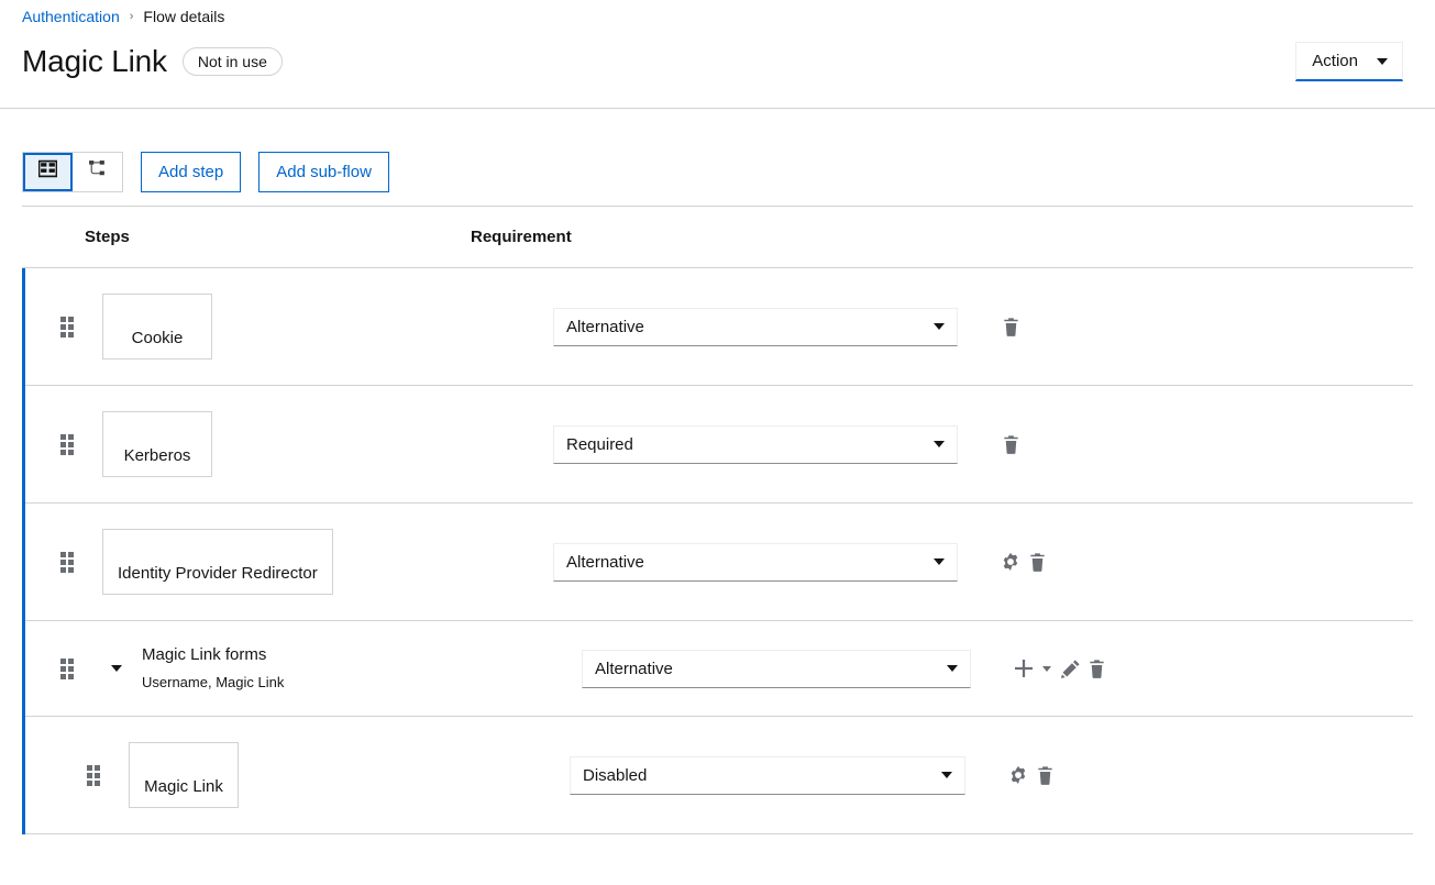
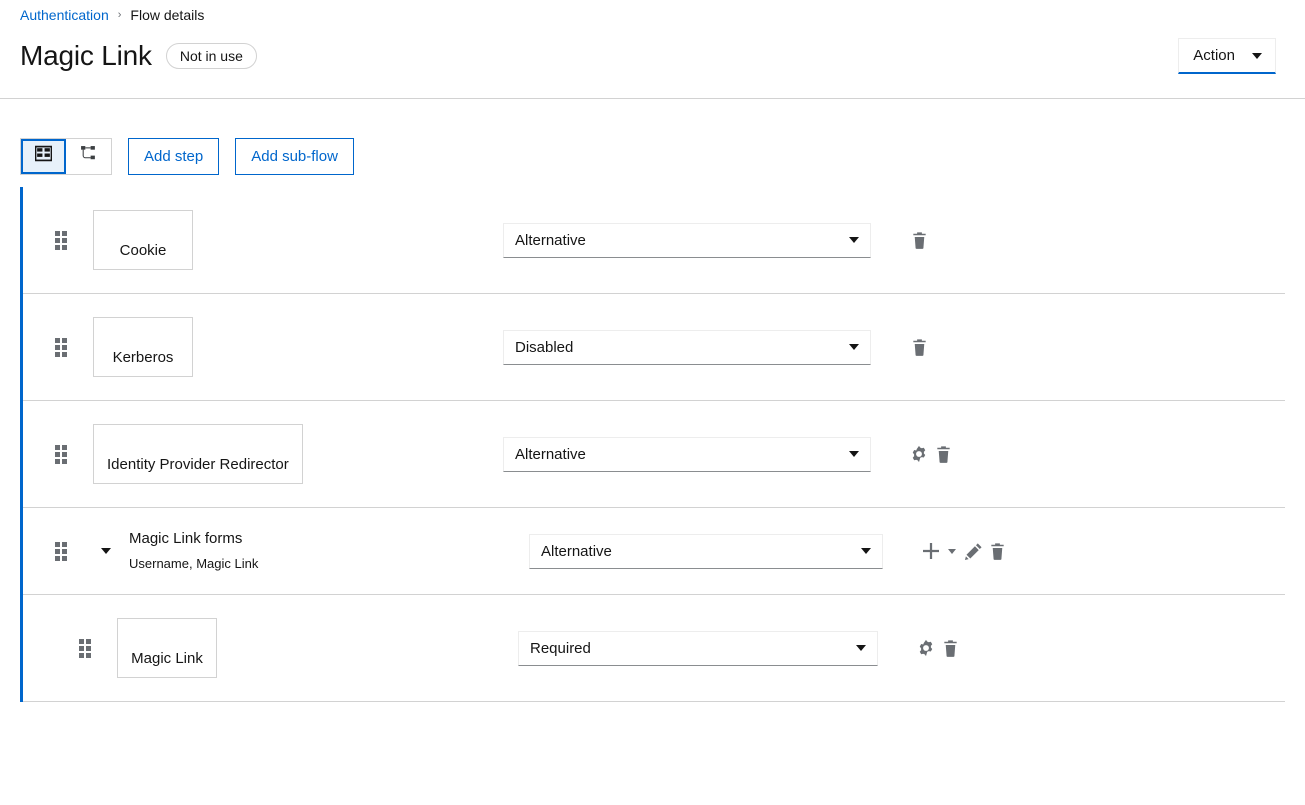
  Authentication
  ›
  Flow details
  Magic Link
  Not in use
  Action
  Add step
  Add sub-flow
- Steps
- Requirement
  Cookie
  Alternative
  Kerberos
- Required
+ Disabled
  Identity Provider Redirector
  Alternative
  Magic Link forms
  Username, Magic Link
  Alternative
  Magic Link
- Disabled
+ Required
